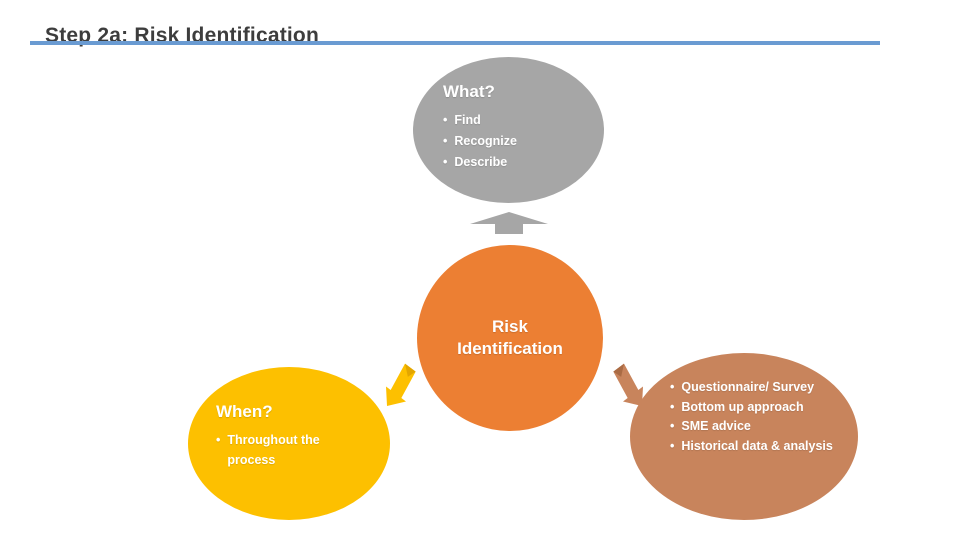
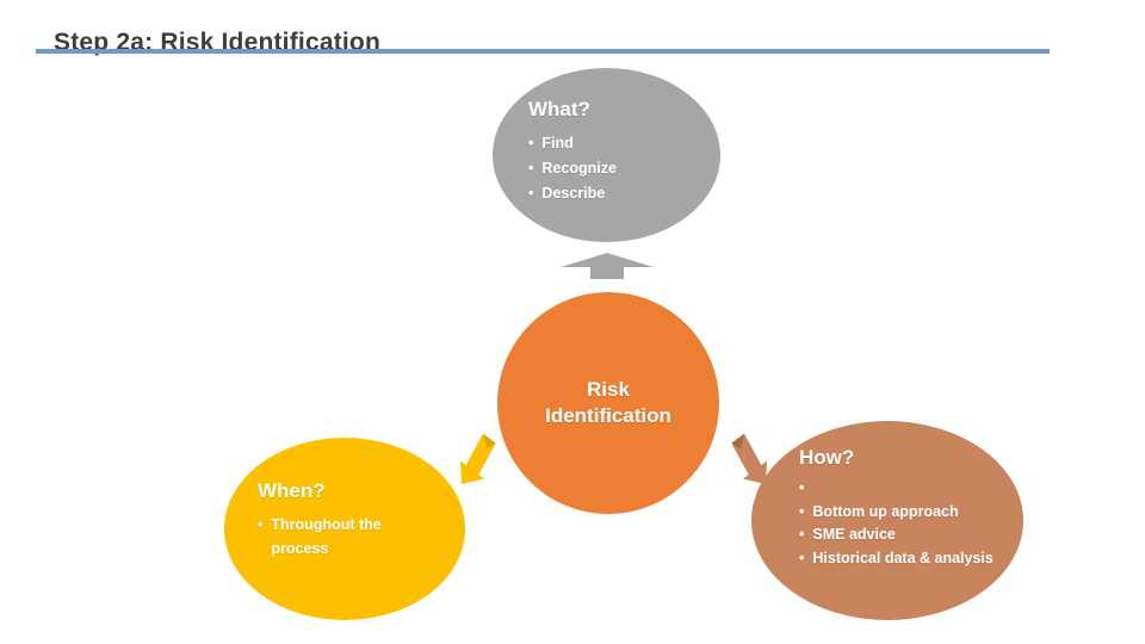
  Step 2a: Risk Identification
  What?
  •
  Find
  •
  Recognize
  •
  Describe
  Risk Identification
  When?
  •
  Throughout the process
+ How?
  •
- Questionnaire/ Survey
  •
  Bottom up approach
  •
  SME advice
  •
  Historical data & analysis
